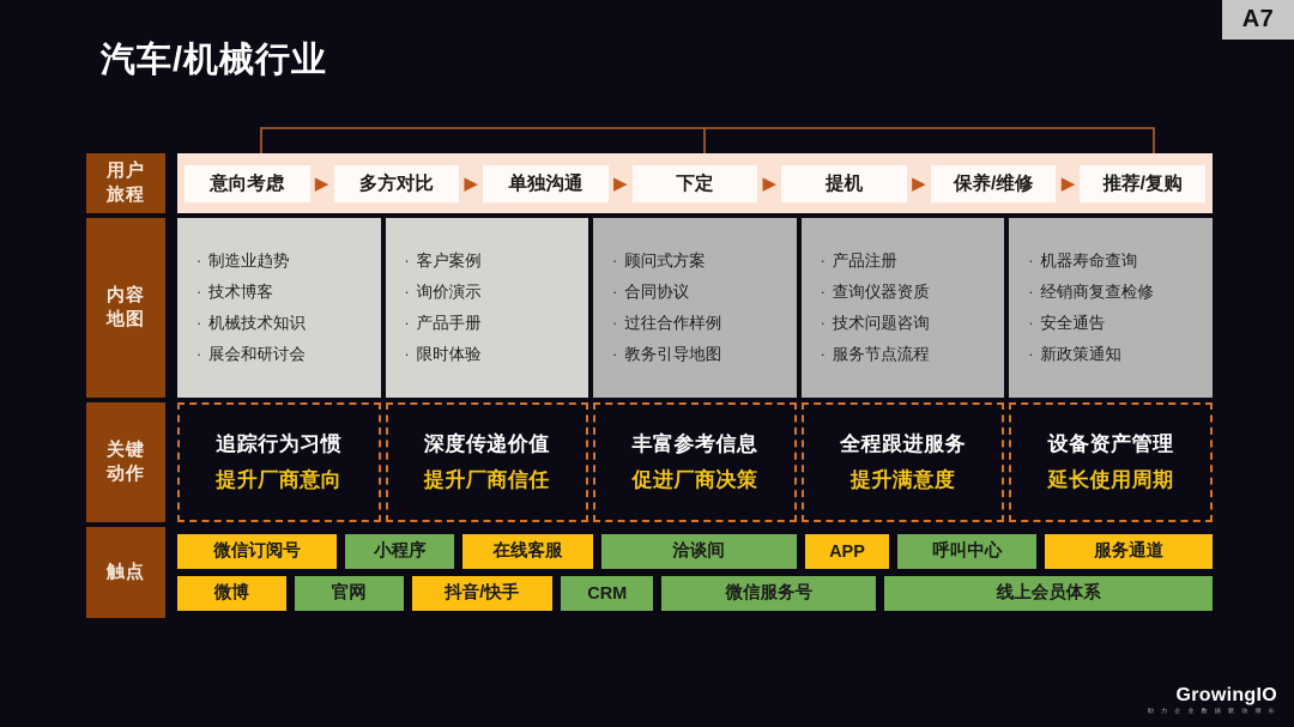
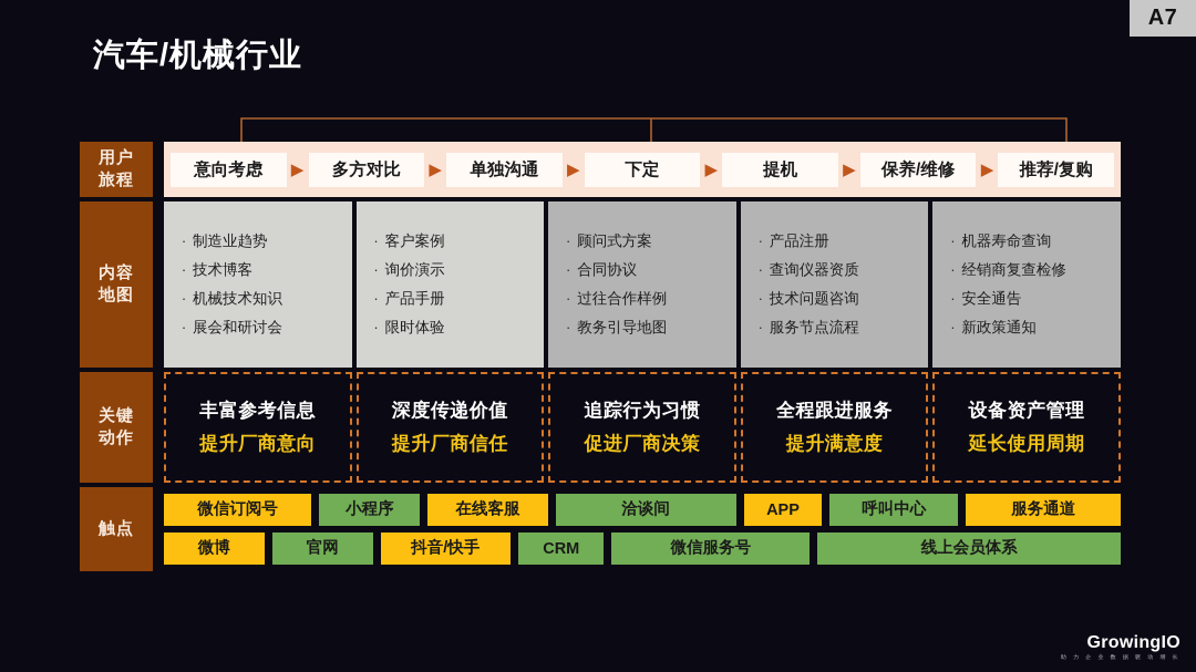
  A7
  汽车/机械行业
  用户
  旅程
  意向考虑
  ▶
  多方对比
  ▶
  单独沟通
  ▶
  下定
  ▶
  提机
  ▶
  保养/维修
  ▶
  推荐/复购
  内容
  地图
  ·
  制造业趋势
  ·
  技术博客
  ·
  机械技术知识
  ·
  展会和研讨会
  ·
  客户案例
  ·
  询价演示
  ·
  产品手册
  ·
  限时体验
  ·
  顾问式方案
  ·
  合同协议
  ·
  过往合作样例
  ·
  教务引导地图
  ·
  产品注册
  ·
  查询仪器资质
  ·
  技术问题咨询
  ·
  服务节点流程
  ·
  机器寿命查询
  ·
  经销商复查检修
  ·
  安全通告
  ·
  新政策通知
  关键
  动作
- 追踪行为习惯
+ 丰富参考信息
  提升厂商意向
  深度传递价值
  提升厂商信任
- 丰富参考信息
+ 追踪行为习惯
  促进厂商决策
  全程跟进服务
  提升满意度
  设备资产管理
  延长使用周期
  触点
  微信订阅号
  小程序
  在线客服
  洽谈间
  APP
  呼叫中心
  服务通道
  微博
  官网
  抖音/快手
  CRM
  微信服务号
  线上会员体系
  GrowingIO
